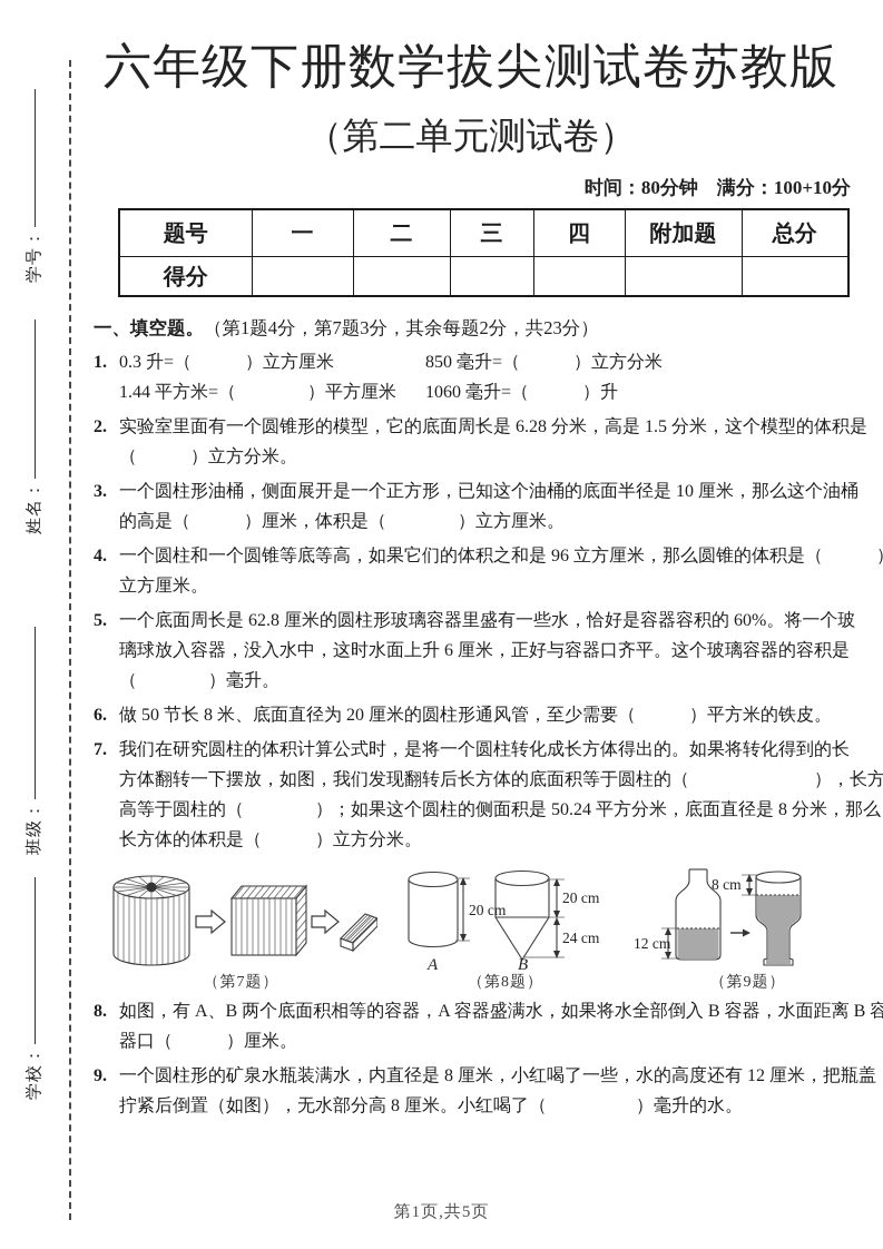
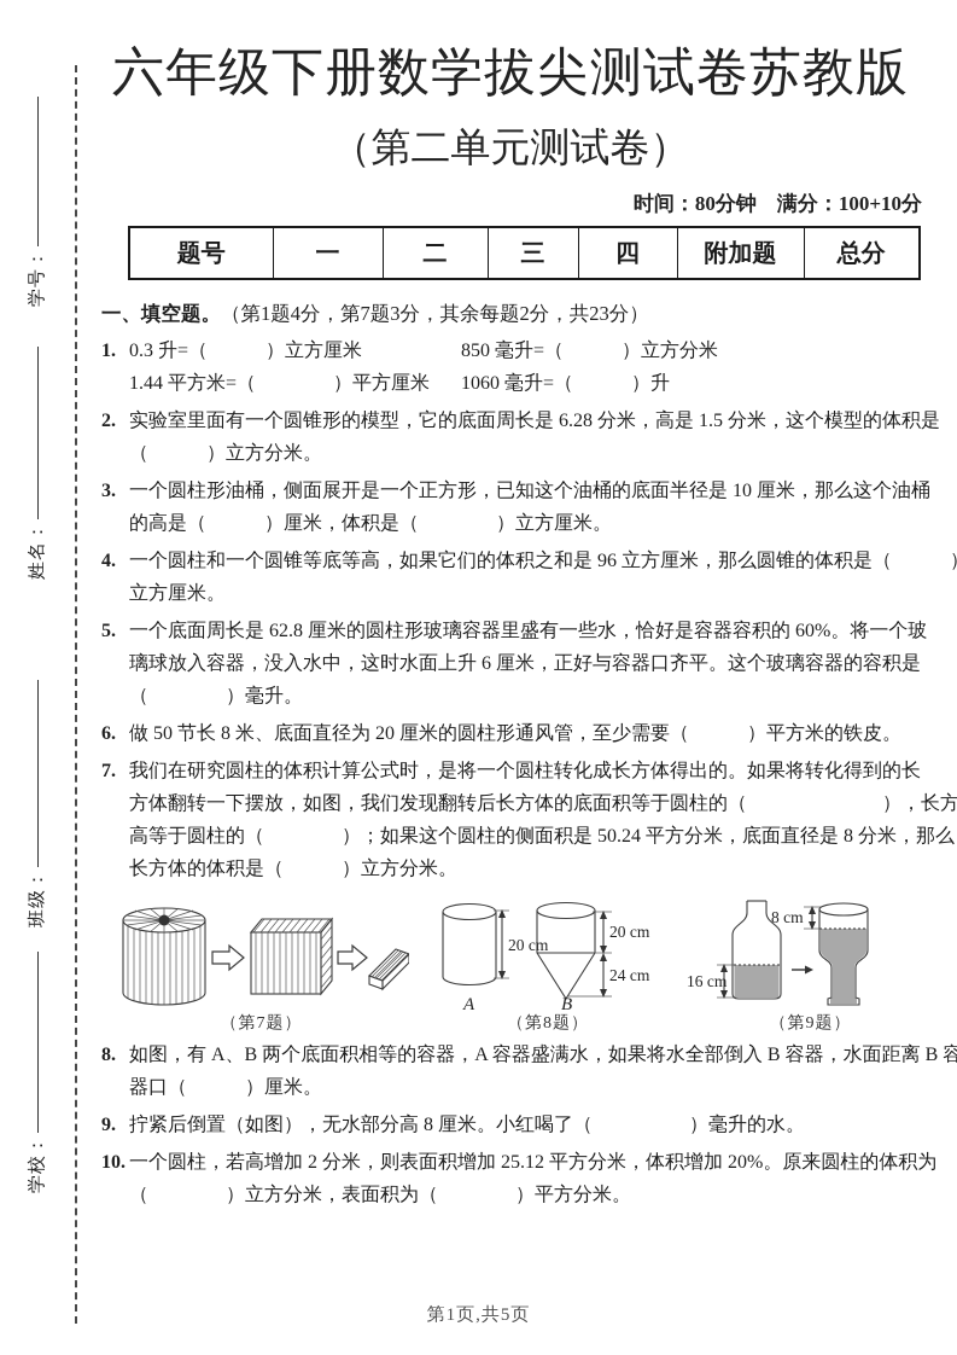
  六年级下册数学拔尖测试卷苏教版
  （第二单元测试卷）
  时间：80分钟 满分：100+10分
  题号	一	二	三	四	附加题	总分
- 得分
  一、填空题。（第1题4分，第7题3分，其余每题2分，共23分）
  1.
  0.3 升=（ ）立方厘米 850 毫升=（ ）立方分米
  1.44 平方米=（ ）平方厘米 1060 毫升=（ ）升
  2.
  实验室里面有一个圆锥形的模型，它的底面周长是 6.28 分米，高是 1.5 分米，这个模型的体积是
  （ ）立方分米。
  3.
  一个圆柱形油桶，侧面展开是一个正方形，已知这个油桶的底面半径是 10 厘米，那么这个油桶
  的高是（ ）厘米，体积是（ ）立方厘米。
  4.
  一个圆柱和一个圆锥等底等高，如果它们的体积之和是 96 立方厘米，那么圆锥的体积是（
  立方厘米。
  5.
  一个底面周长是 62.8 厘米的圆柱形玻璃容器里盛有一些水，恰好是容器容积的 60%。将一个玻
  璃球放入容器，没入水中，这时水面上升 6 厘米，正好与容器口齐平。这个玻璃容器的容积是
  （ ）毫升。
  6.
  做 50 节长 8 米、底面直径为 20 厘米的圆柱形通风管，至少需要（ ）平方米的铁皮。
  7.
  我们在研究圆柱的体积计算公式时，是将一个圆柱转化成长方体得出的。如果将转化得到的长
  方体翻转一下摆放，如图，我们发现翻转后长方体的底面积等于圆柱的（ ），长方
  高等于圆柱的（ ）；如果这个圆柱的侧面积是 50.24 平方分米，底面直径是 8 分米，那么
  长方体的体积是（ ）立方分米。
  （第7题）
  20 cm
  A
  20 cm
  24 cm
  B
  （第8题）
- 12 cm
+ 16 cm
  8 cm
  （第9题）
  8.
  如图，有 A、B 两个底面积相等的容器，A 容器盛满水，如果将水全部倒入 B 容器，水面距离 B 容
  器口（ ）厘米。
  9.
- 一个圆柱形的矿泉水瓶装满水，内直径是 8 厘米，小红喝了一些，水的高度还有 12 厘米，把瓶盖
  拧紧后倒置（如图），无水部分高 8 厘米。小红喝了（ ）毫升的水。
+ 10.
+ 一个圆柱，若高增加 2 分米，则表面积增加 25.12 平方分米，体积增加 20%。原来圆柱的体积为
+ （ ）立方分米，表面积为（ ）平方分米。
  第1页,共5页
